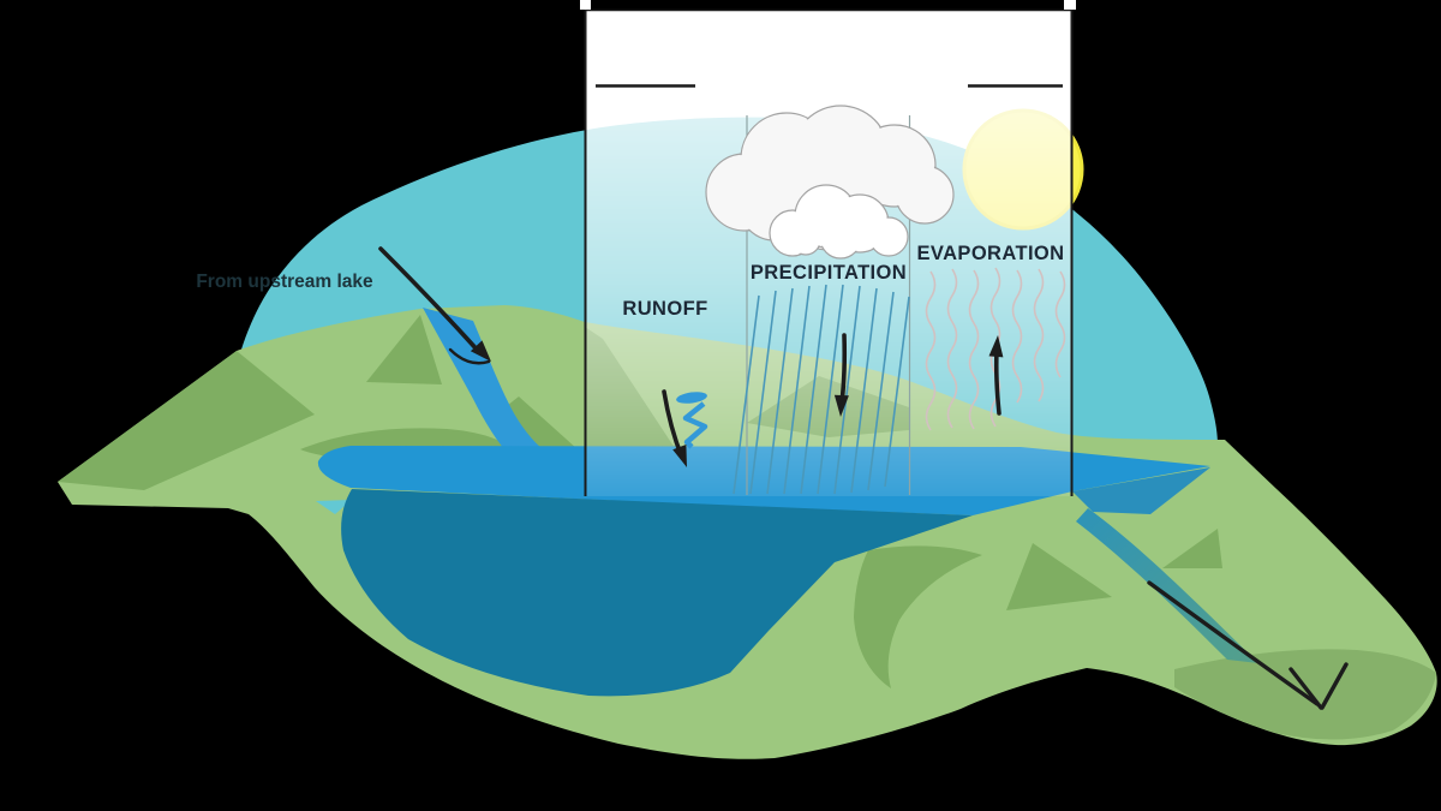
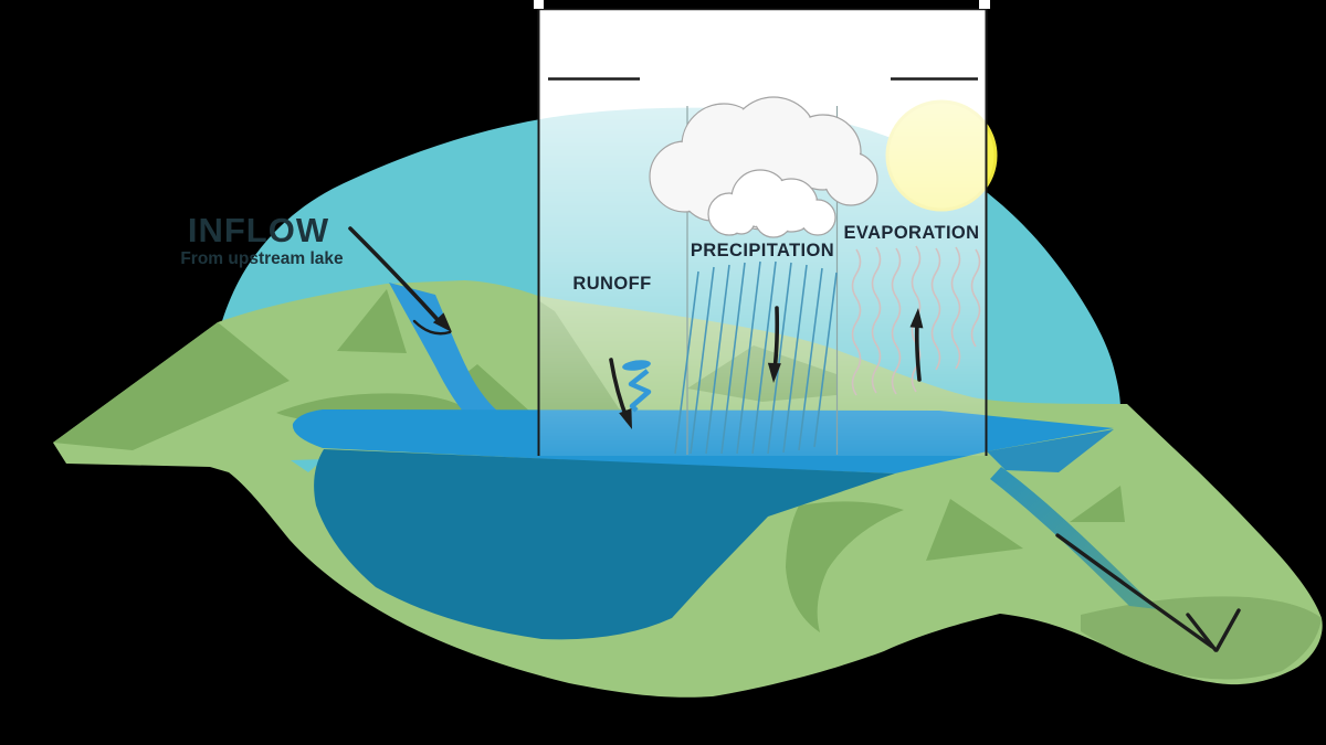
+ INFLOW
  From upstream lake
  RUNOFF
  PRECIPITATION
  EVAPORATION
